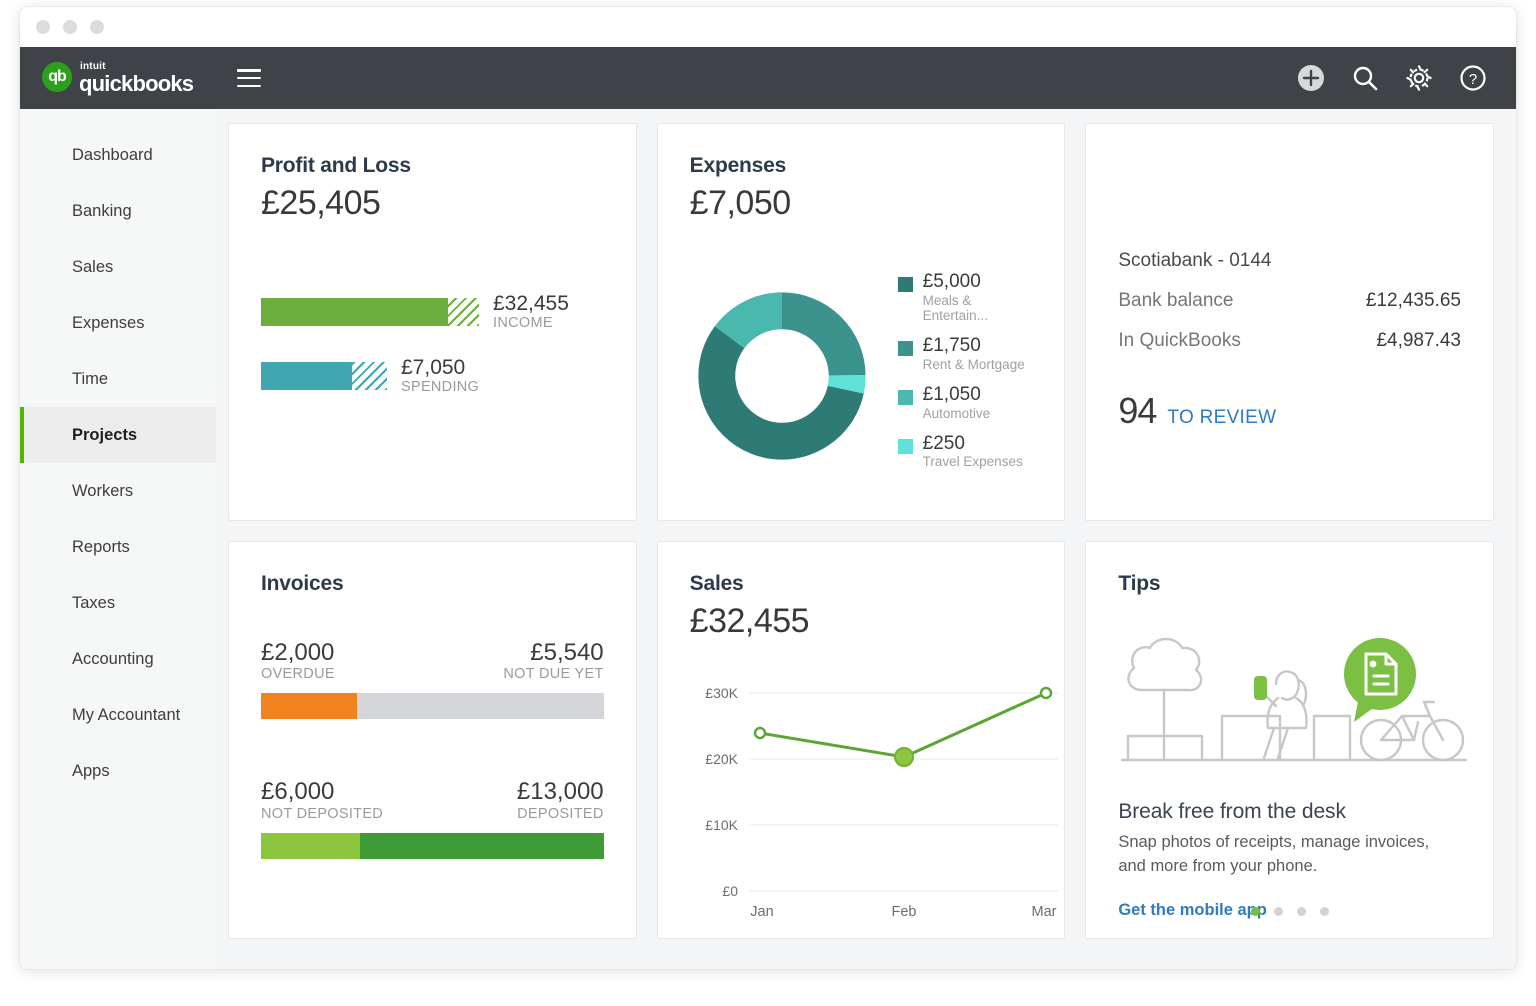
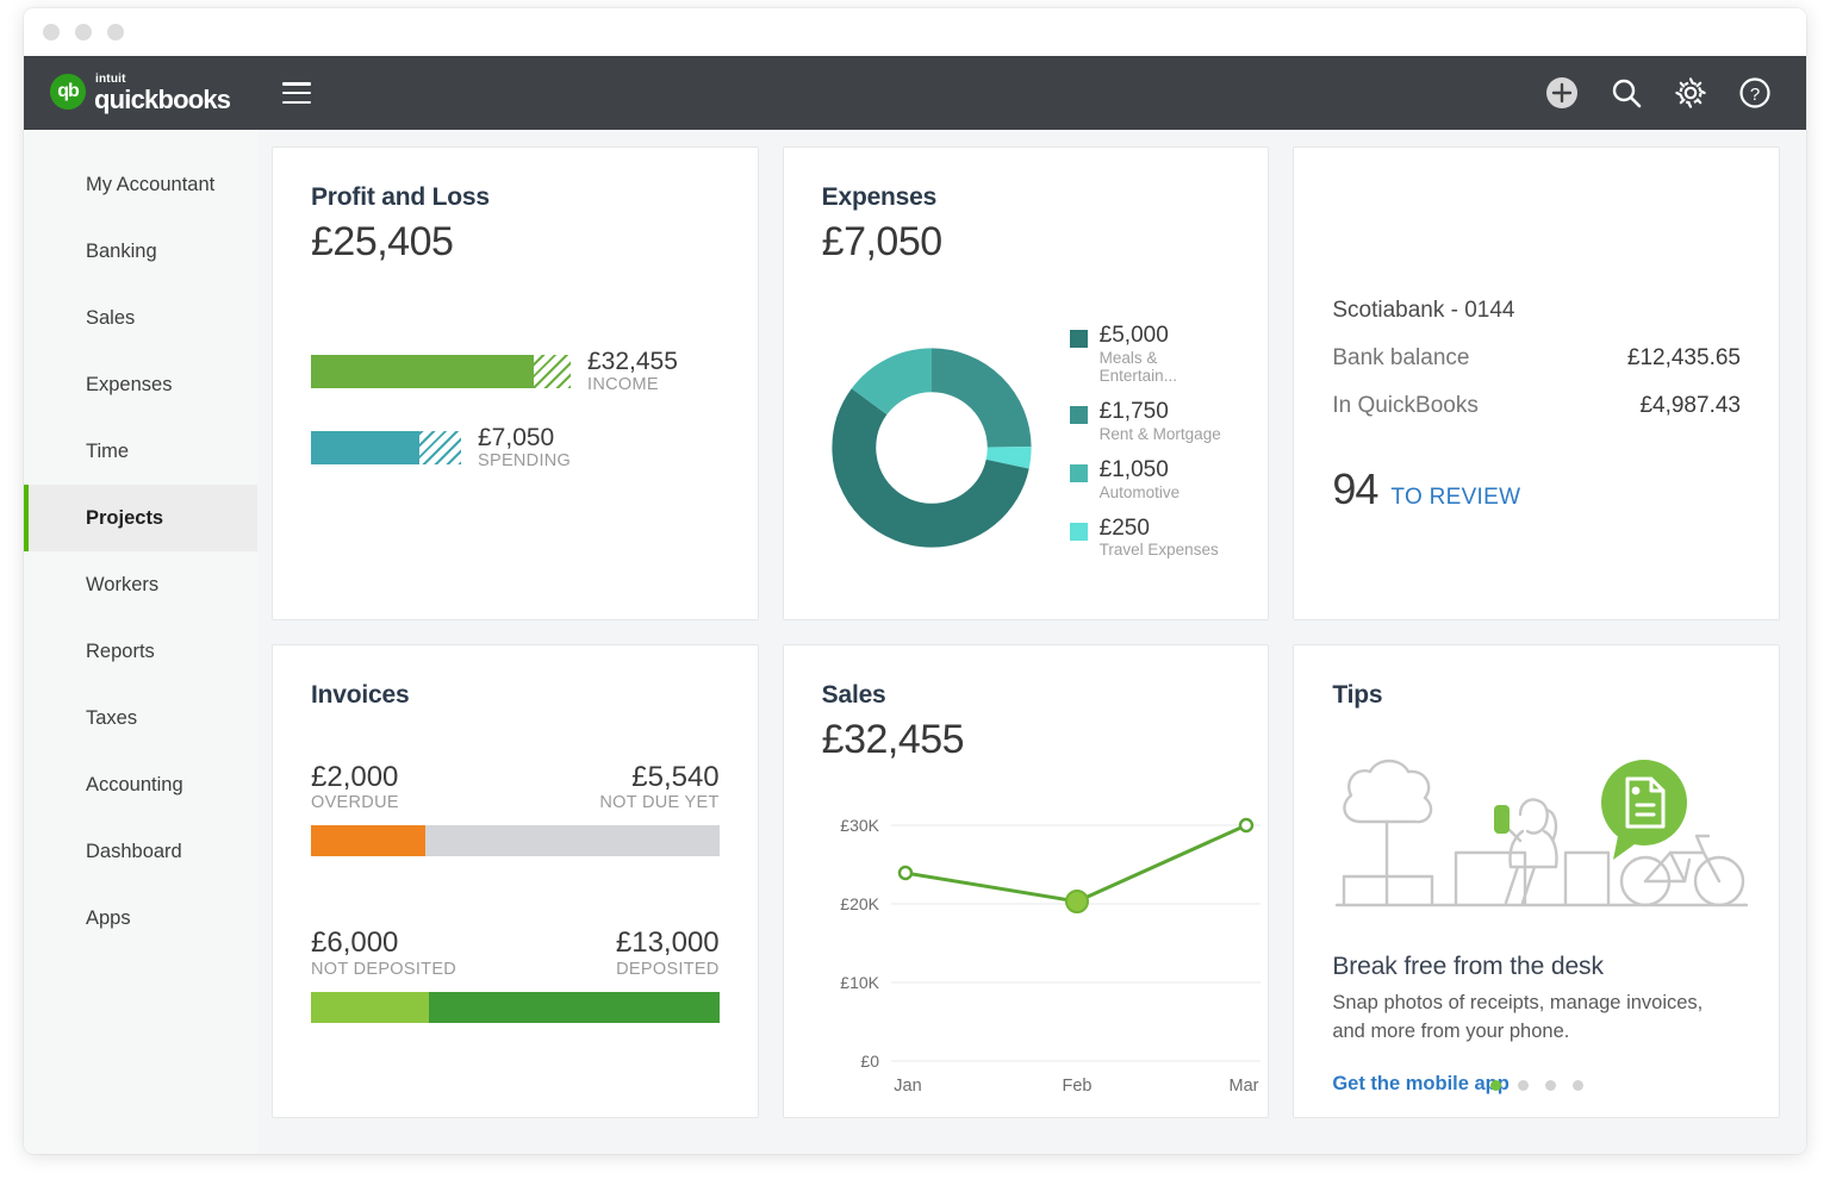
  qb
  intuit
  quickbooks
  ?
- Dashboard
+ My Accountant
  Banking
  Sales
  Expenses
  Time
  Projects
  Workers
  Reports
  Taxes
  Accounting
- My Accountant
+ Dashboard
  Apps
  Profit and Loss
  £25,405
  £32,455
  INCOME
  £7,050
  SPENDING
  Expenses
  £7,050
  £5,000
  Meals & Entertain...
  £1,750
  Rent & Mortgage
  £1,050
  Automotive
  £250
  Travel Expenses
  Scotiabank - 0144
  Bank balance
  £12,435.65
  In QuickBooks
  £4,987.43
  94
  TO REVIEW
  Invoices
  £2,000
  OVERDUE
  £5,540
  NOT DUE YET
  £6,000
  NOT DEPOSITED
  £13,000
  DEPOSITED
  Sales
  £32,455
  £30K
  £20K
  £10K
  £0
  Jan
  Feb
  Mar
  Tips
  Break free from the desk
  Snap photos of receipts, manage invoices, and more from your phone.
  Get the mobile ap
